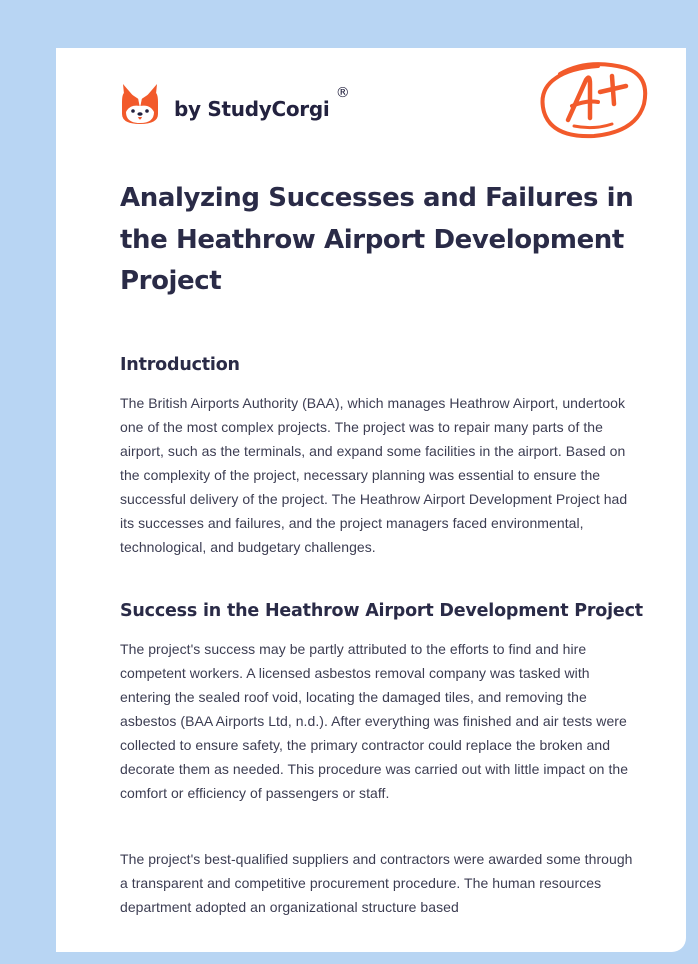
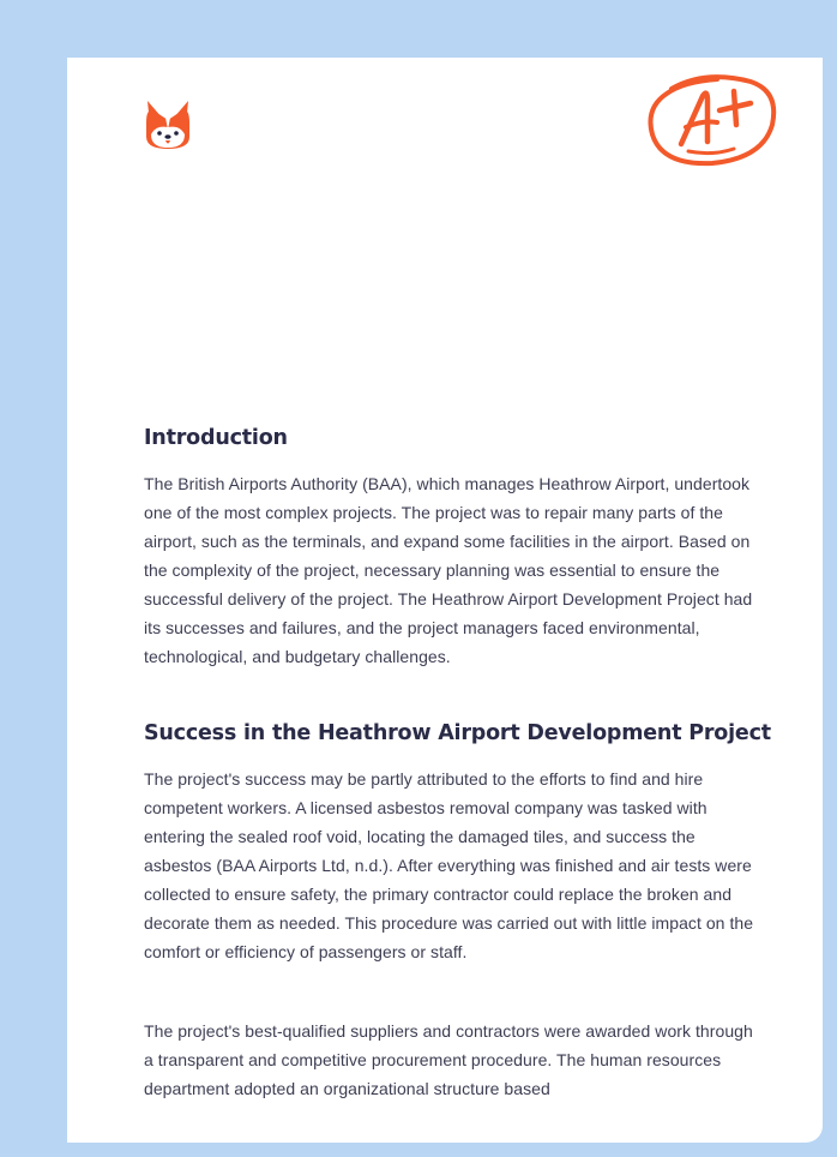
- by StudyCorgi
- ®
- Analyzing Successes and Failures in the Heathrow Airport Development Project
  Introduction
  The British Airports Authority (BAA), which manages Heathrow Airport, undertook one of the most complex projects. The project was to repair many parts of the airport, such as the terminals, and expand some facilities in the airport. Based on the complexity of the project, necessary planning was essential to ensure the successful delivery of the project. The Heathrow Airport Development Project had its successes and failures, and the project managers faced environmental, technological, and budgetary challenges.
  Success in the Heathrow Airport Development Project
- The project's success may be partly attributed to the efforts to find and hire competent workers. A licensed asbestos removal company was tasked with entering the sealed roof void, locating the damaged tiles, and removing the asbestos (BAA Airports Ltd, n.d.). After everything was finished and air tests were collected to ensure safety, the primary contractor could replace the broken and decorate them as needed. This procedure was carried out with little impact on the comfort or efficiency of passengers or staff.
+ The project's success may be partly attributed to the efforts to find and hire competent workers. A licensed asbestos removal company was tasked with entering the sealed roof void, locating the damaged tiles, and success the asbestos (BAA Airports Ltd, n.d.). After everything was finished and air tests were collected to ensure safety, the primary contractor could replace the broken and decorate them as needed. This procedure was carried out with little impact on the comfort or efficiency of passengers or staff.
- The project's best-qualified suppliers and contractors were awarded some through a transparent and competitive procurement procedure. The human resources department adopted an organizational structure based
+ The project's best-qualified suppliers and contractors were awarded work through a transparent and competitive procurement procedure. The human resources department adopted an organizational structure based
